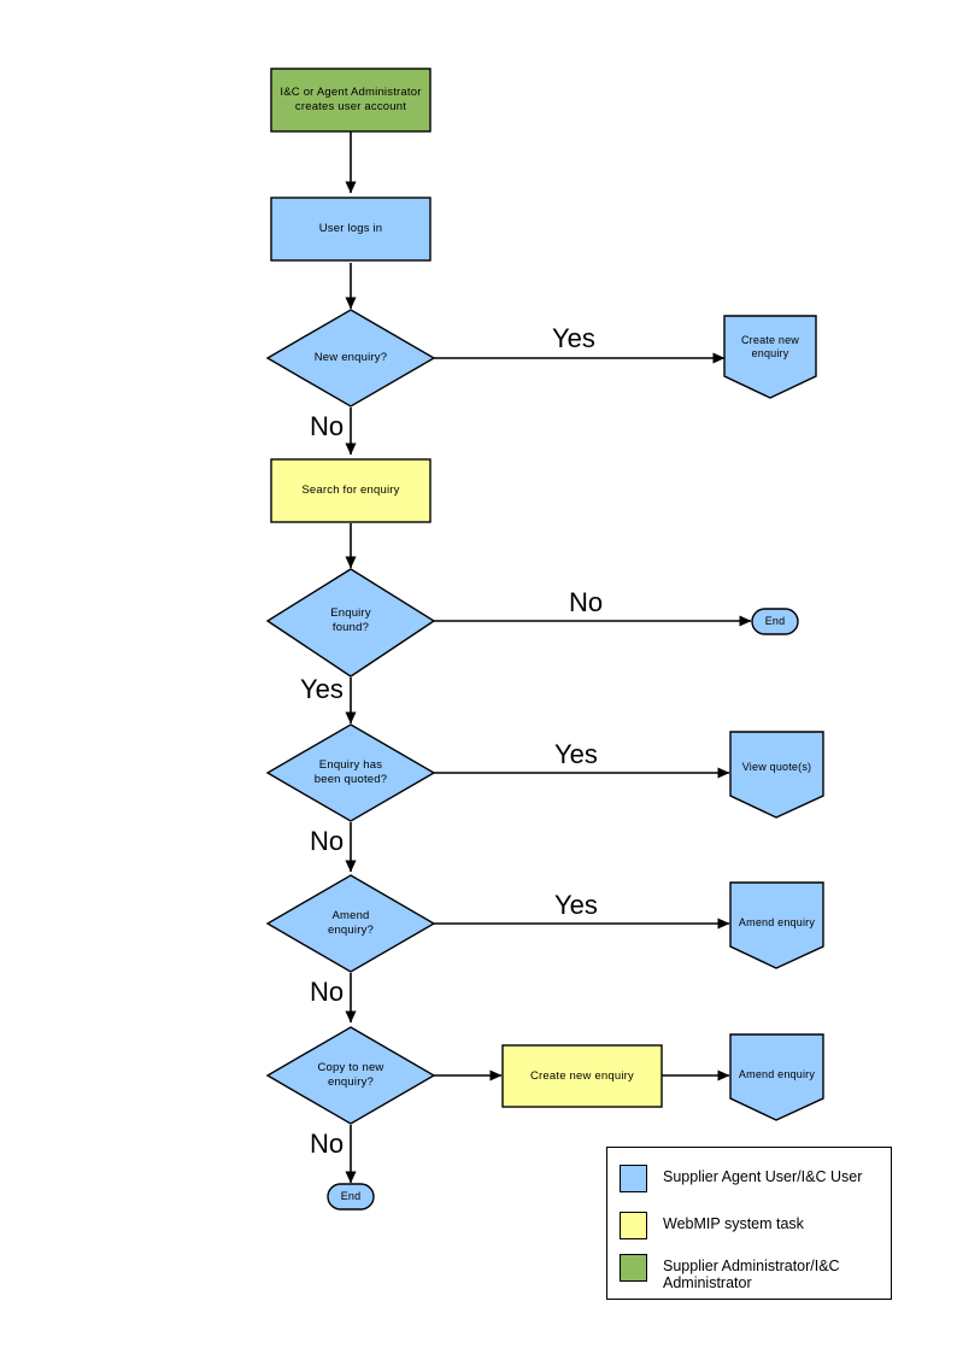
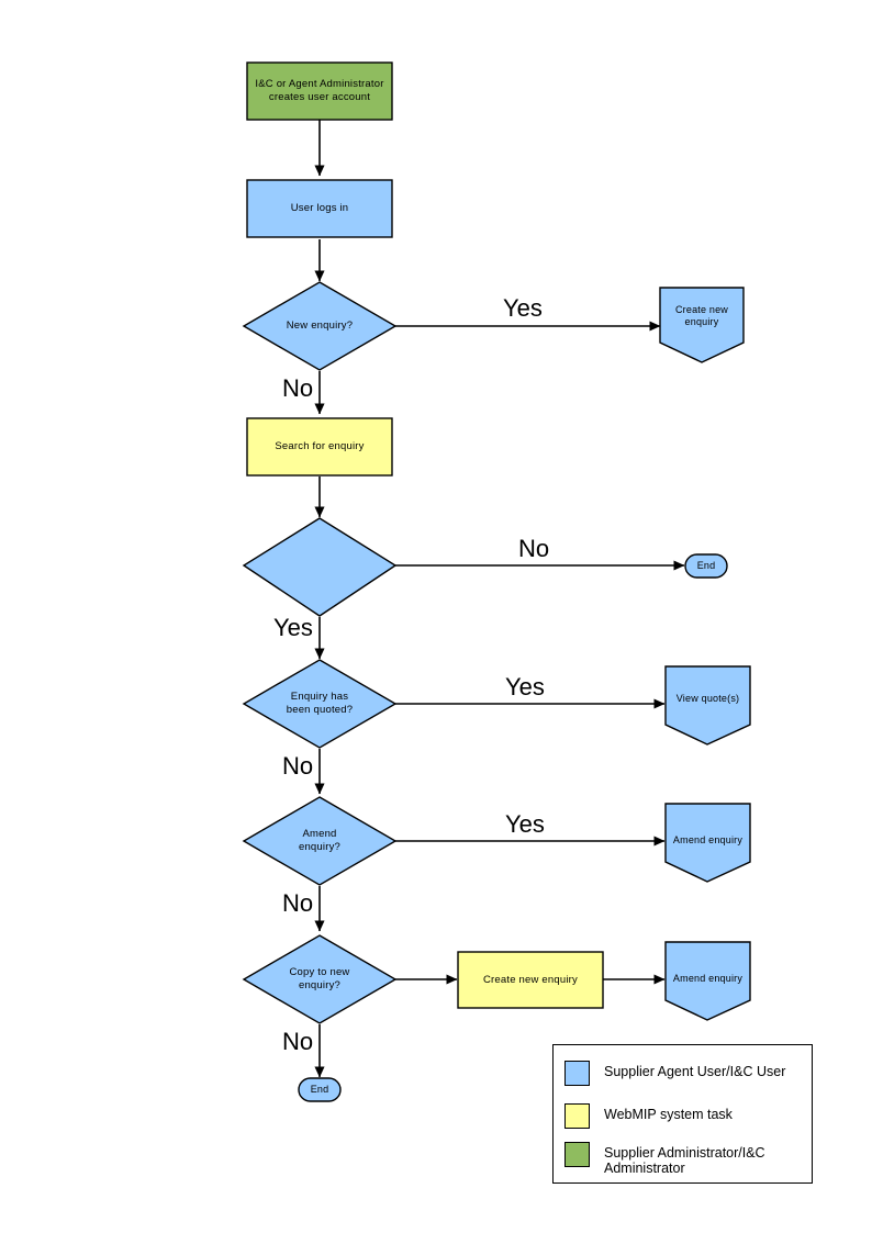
  I&C or Agent Administrator
  creates user account
  User logs in
  New enquiry?
  Create new
  enquiry
  Search for enquiry
- Enquiry
- found?
  End
  Enquiry has
  been quoted?
  View quote(s)
  Amend
  enquiry?
  Amend enquiry
  Copy to new
  enquiry?
  Create new enquiry
  Amend enquiry
  End
  Yes
  No
  No
  Yes
  Yes
  No
  Yes
  No
  No
  Supplier Agent User/I&C User
  WebMIP system task
  Supplier Administrator/I&C
  Administrator
